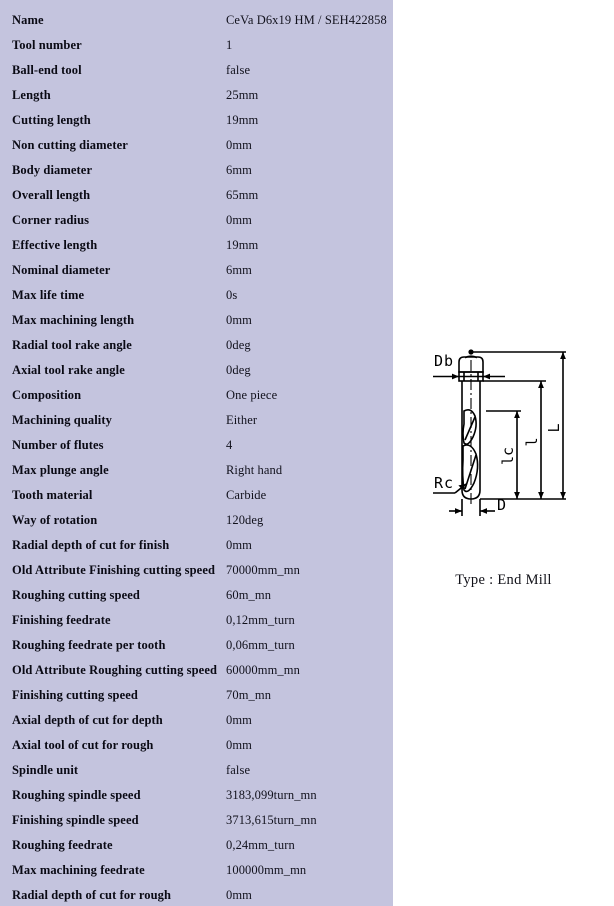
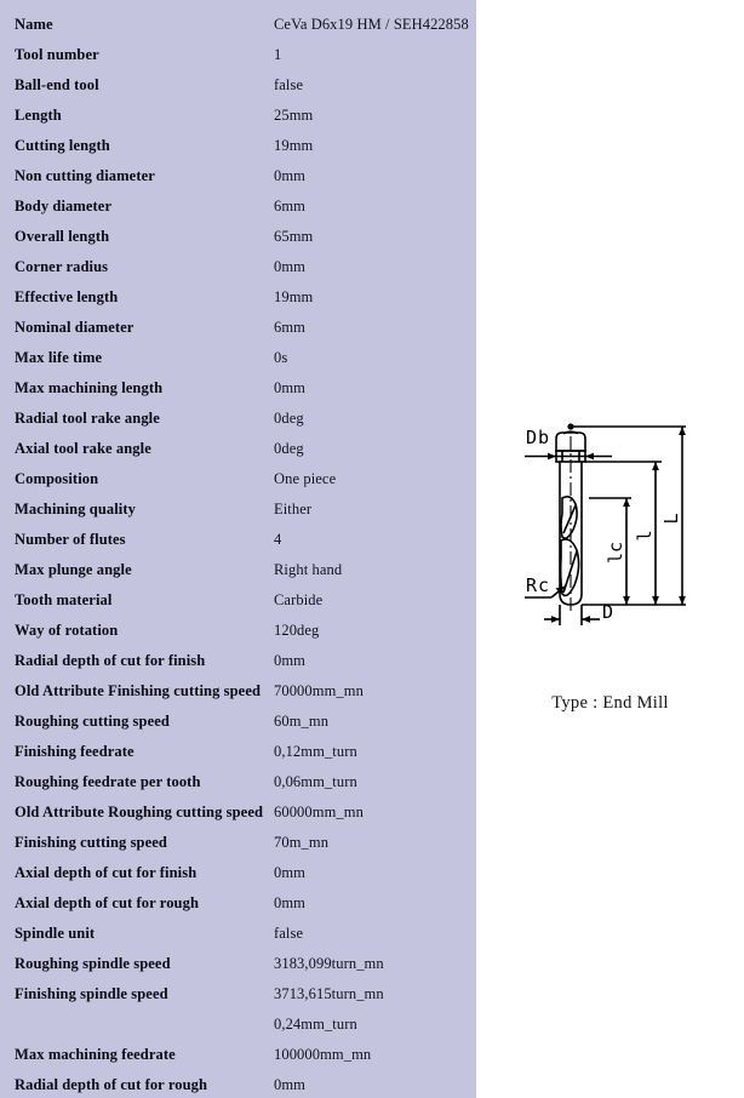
  Name
  CeVa D6x19 HM / SEH422858
  Tool number
  1
  Ball-end tool
  false
  Length
  25mm
  Cutting length
  19mm
  Non cutting diameter
  0mm
  Body diameter
  6mm
  Overall length
  65mm
  Corner radius
  0mm
  Effective length
  19mm
  Nominal diameter
  6mm
  Max life time
  0s
  Max machining length
  0mm
  Radial tool rake angle
  0deg
  Axial tool rake angle
  0deg
  Composition
  One piece
  Machining quality
  Either
  Number of flutes
  4
  Max plunge angle
  Right hand
  Tooth material
  Carbide
  Way of rotation
  120deg
  Radial depth of cut for finish
  0mm
  Old Attribute Finishing cutting speed
  70000mm_mn
  Roughing cutting speed
  60m_mn
  Finishing feedrate
  0,12mm_turn
  Roughing feedrate per tooth
  0,06mm_turn
  Old Attribute Roughing cutting speed
  60000mm_mn
  Finishing cutting speed
  70m_mn
- Axial depth of cut for depth
+ Axial depth of cut for finish
  0mm
- Axial tool of cut for rough
+ Axial depth of cut for rough
  0mm
  Spindle unit
  false
  Roughing spindle speed
  3183,099turn_mn
  Finishing spindle speed
  3713,615turn_mn
- Roughing feedrate
  0,24mm_turn
  Max machining feedrate
  100000mm_mn
  Radial depth of cut for rough
  0mm
  Db
  Rc
  D
  Type : End Mill
